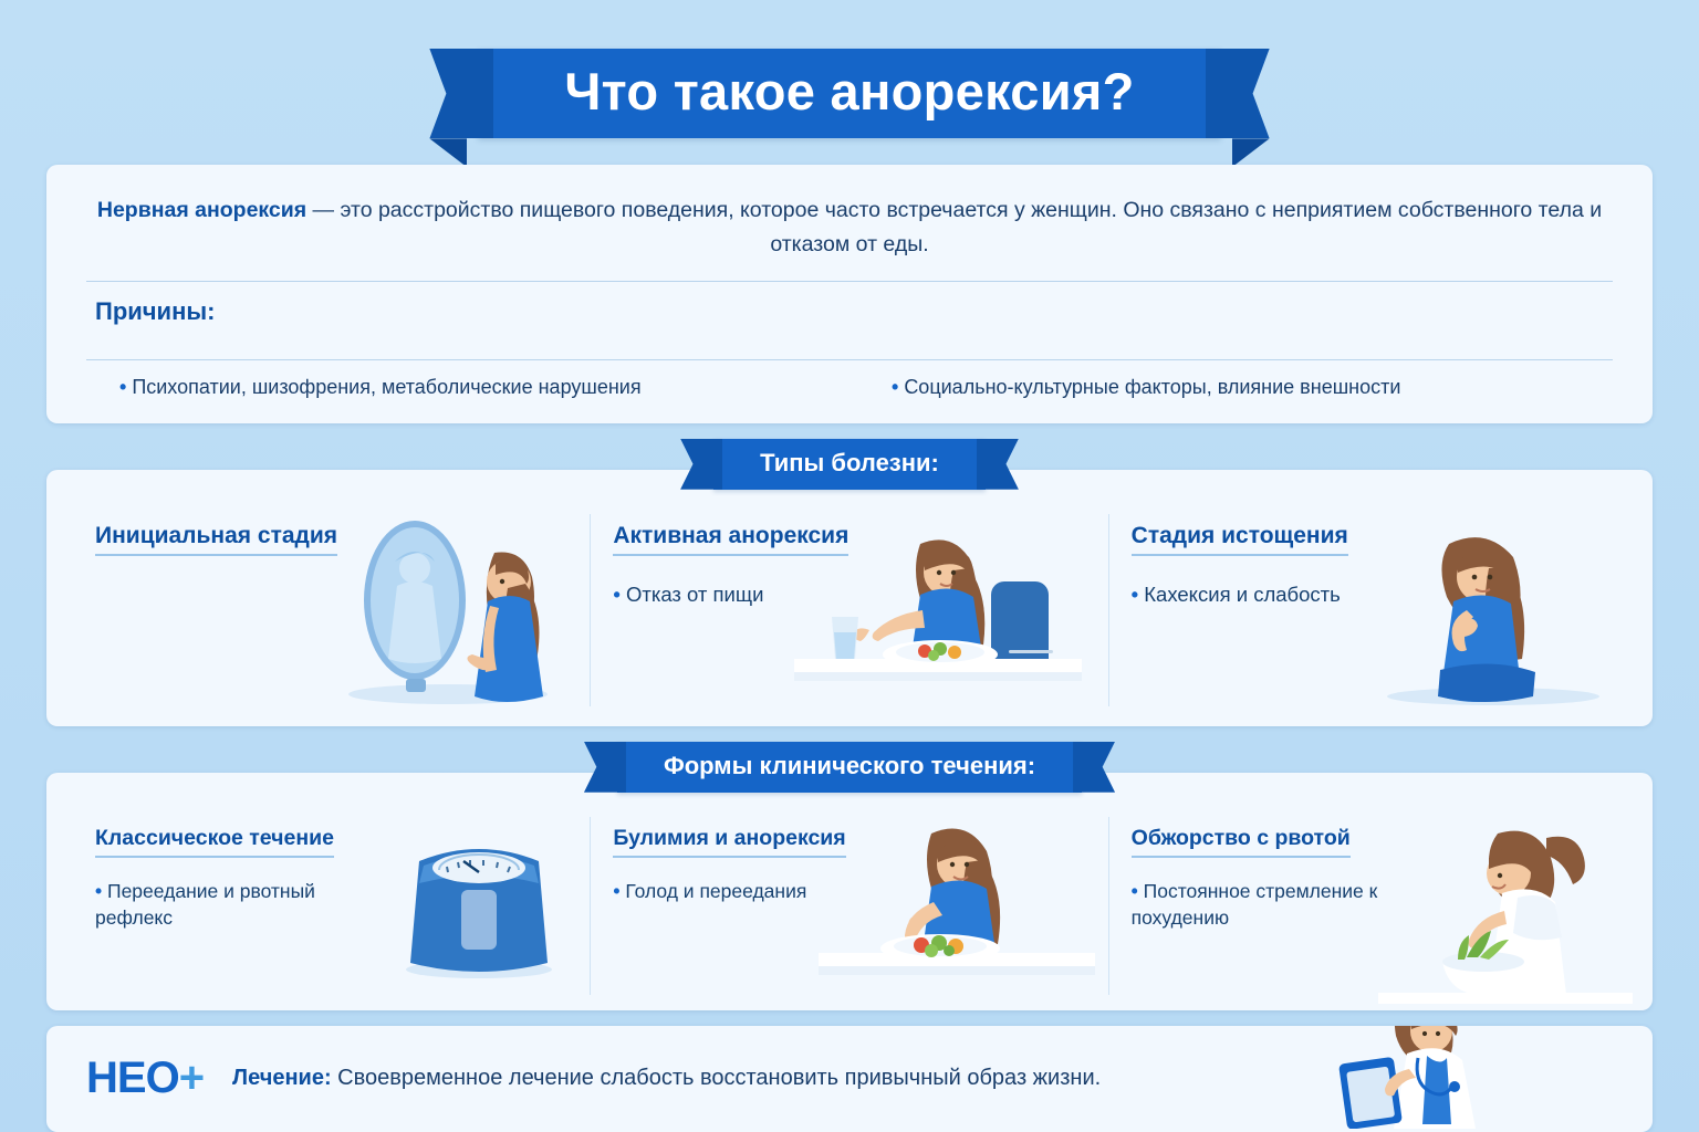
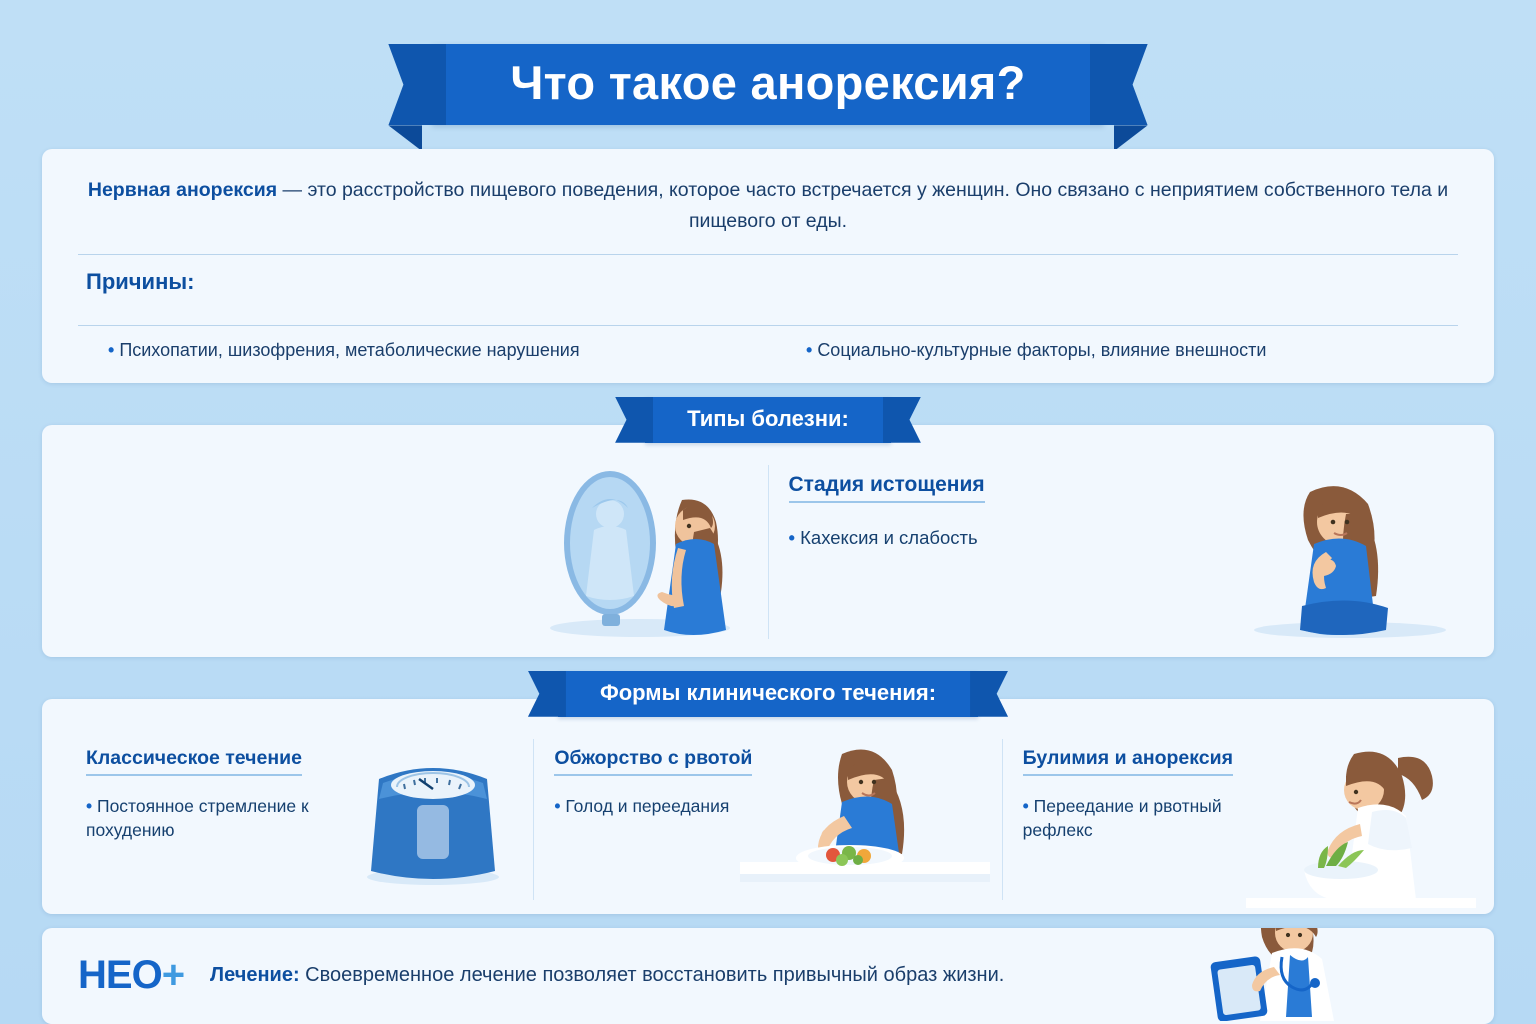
  Что такое анорексия?
- Нервная анорексия — это расстройство пищевого поведения, которое часто встречается у женщин. Оно связано с неприятием собственного тела и отказом от еды.
+ Нервная анорексия — это расстройство пищевого поведения, которое часто встречается у женщин. Оно связано с неприятием собственного тела и пищевого от еды.
  Причины:
  Психопатии, шизофрения, метаболические нарушения
  Социально-культурные факторы, влияние внешности
  Типы болезни:
- Инициальная стадия
- Активная анорексия
- Отказ от пищи
  Стадия истощения
  Кахексия и слабость
  Формы клинического течения:
  Классическое течение
- Переедание и рвотный рефлекс
+ Постоянное стремление к похудению
- Булимия и анорексия
+ Обжорство с рвотой
  Голод и переедания
- Обжорство с рвотой
+ Булимия и анорексия
- Постоянное стремление к похудению
+ Переедание и рвотный рефлекс
  НЕО+
- Лечение: Своевременное лечение слабость восстановить привычный образ жизни.
+ Лечение: Своевременное лечение позволяет восстановить привычный образ жизни.
